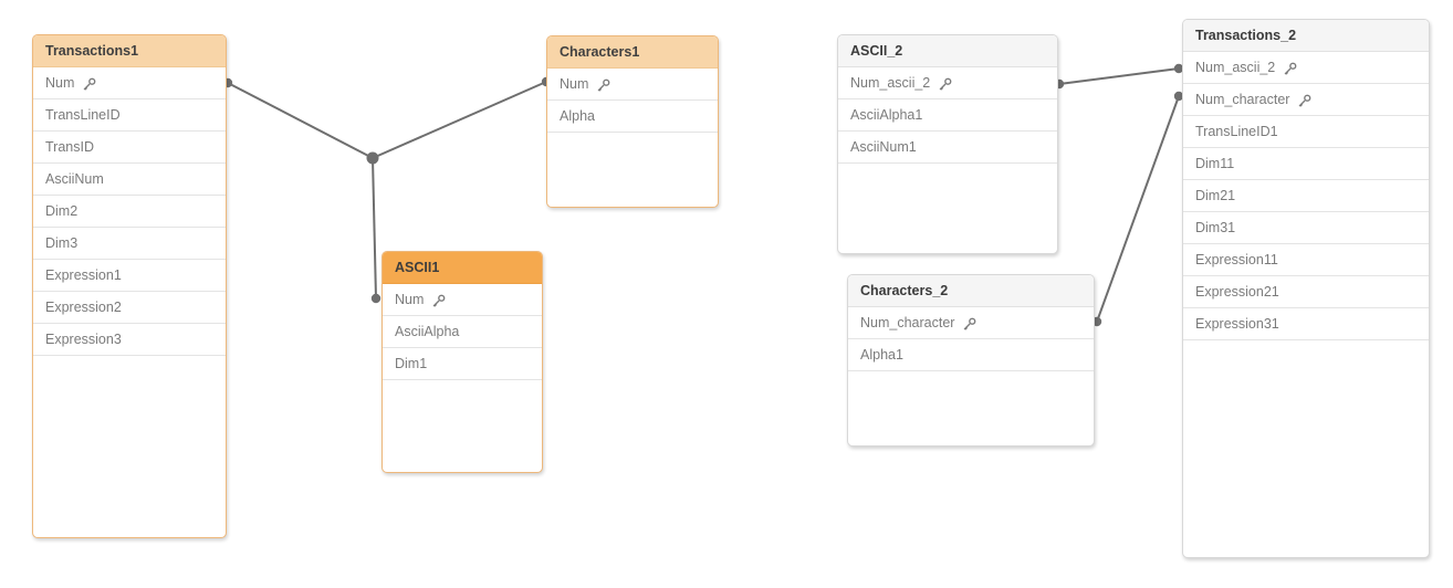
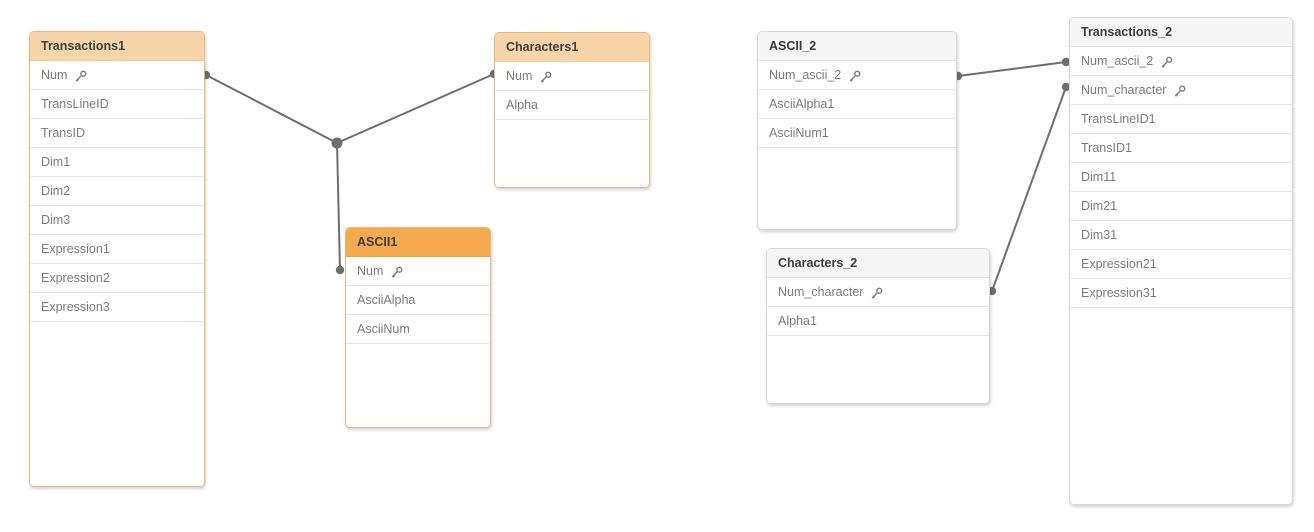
  Transactions1
  Num
  TransLineID
  TransID
- AsciiNum
+ Dim1
  Dim2
  Dim3
  Expression1
  Expression2
  Expression3
  Characters1
  Num
  Alpha
  ASCII1
  Num
  AsciiAlpha
- Dim1
+ AsciiNum
  ASCII_2
  Num_ascii_2
  AsciiAlpha1
  AsciiNum1
  Characters_2
  Num_character
  Alpha1
  Transactions_2
  Num_ascii_2
  Num_character
  TransLineID1
+ TransID1
  Dim11
  Dim21
  Dim31
- Expression11
  Expression21
  Expression31
